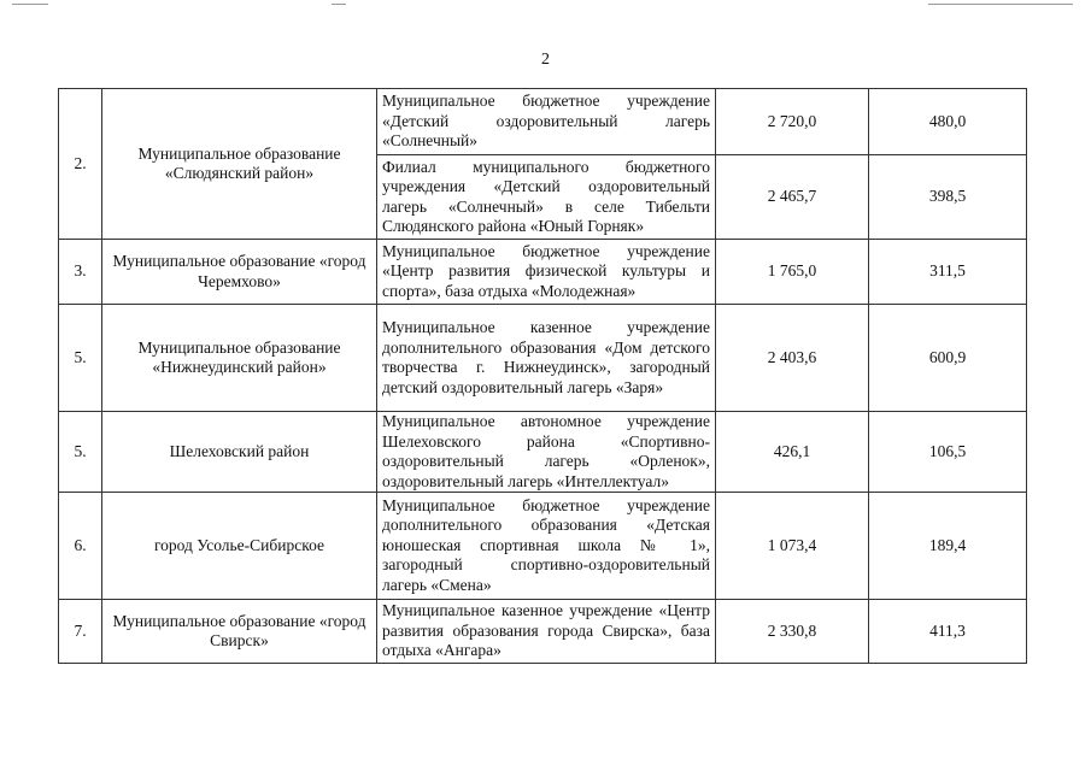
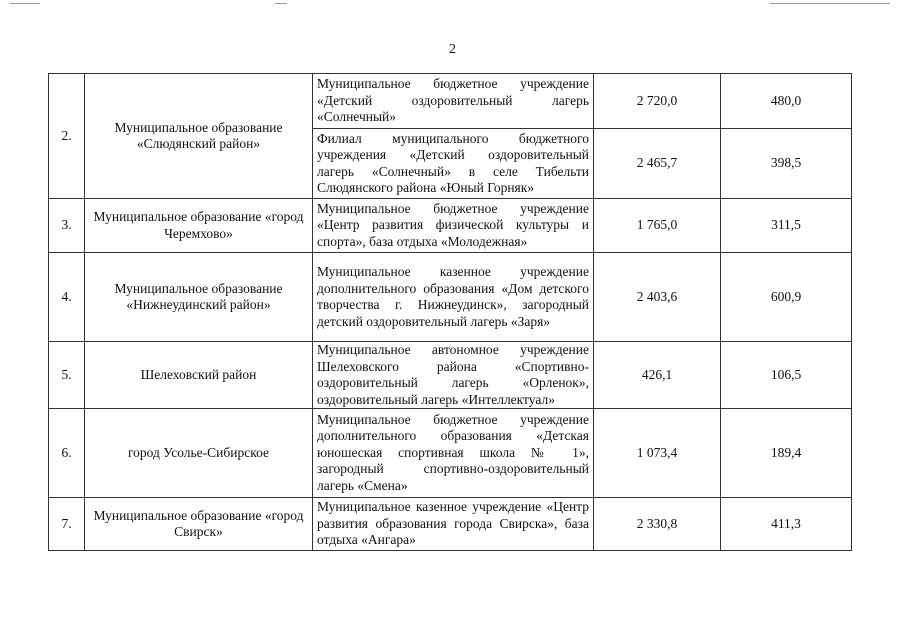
  2
  2.	Муниципальное образование «Слюдянский район»	Муниципальное бюджетное учреждение «Детский оздоровительный лагерь «Солнечный»	2 720,0	480,0
  Филиал муниципального бюджетного учреждения «Детский оздоровительный лагерь «Солнечный» в селе Тибельти Слюдянского района «Юный Горняк»	2 465,7	398,5
  3.	Муниципальное образование «город Черемхово»	Муниципальное бюджетное учреждение «Центр развития физической культуры и спорта», база отдыха «Молодежная»	1 765,0	311,5
- 5.	Муниципальное образование «Нижнеудинский район»	Муниципальное казенное учреждение дополнительного образования «Дом детского творчества г. Нижнеудинск», загородный детский оздоровительный лагерь «Заря»	2 403,6	600,9
+ 4.	Муниципальное образование «Нижнеудинский район»	Муниципальное казенное учреждение дополнительного образования «Дом детского творчества г. Нижнеудинск», загородный детский оздоровительный лагерь «Заря»	2 403,6	600,9
  5.	Шелеховский район	Муниципальное автономное учреждение Шелеховского района «Спортивно-оздоровительный лагерь «Орленок», оздоровительный лагерь «Интеллектуал»	426,1	106,5
  6.	город Усолье-Сибирское	Муниципальное бюджетное учреждение дополнительного образования «Детская юношеская спортивная школа № 1», загородный спортивно-оздоровительный лагерь «Смена»	1 073,4	189,4
  7.	Муниципальное образование «город Свирск»	Муниципальное казенное учреждение «Центр развития образования города Свирска», база отдыха «Ангара»	2 330,8	411,3
